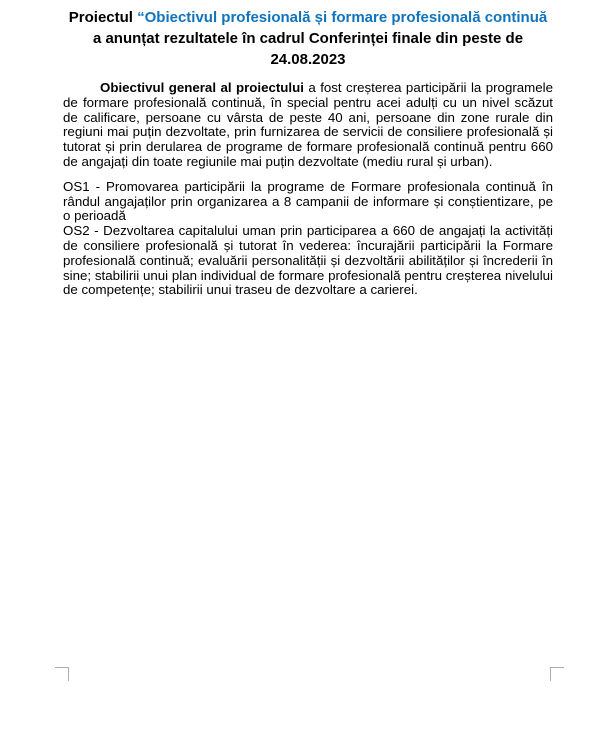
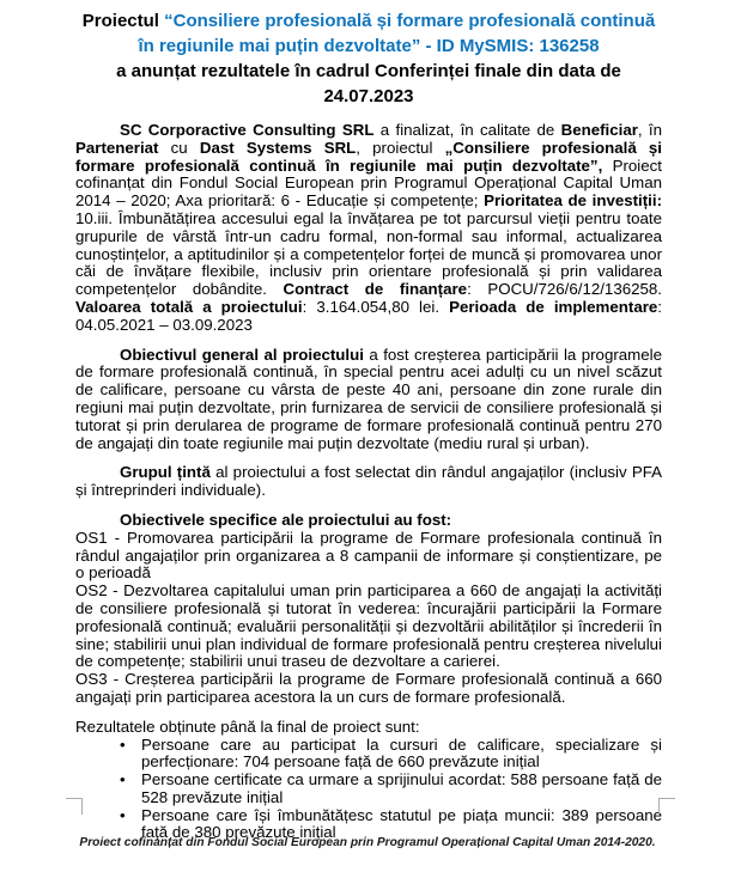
- Proiectul “Obiectivul profesională și formare profesională continuă
+ Proiectul “Consiliere profesională și formare profesională continuă
+ în regiunile mai puțin dezvoltate” - ID MySMIS: 136258
- a anunțat rezultatele în cadrul Conferinței finale din peste de
+ a anunțat rezultatele în cadrul Conferinței finale din data de
- 24.08.2023
+ 24.07.2023
+ SC Corporactive Consulting SRL a finalizat, în calitate de Beneficiar, în Parteneriat cu Dast Systems SRL, proiectul „Consiliere profesională și formare profesională continuă în regiunile mai puțin dezvoltate”, Proiect cofinanțat din Fondul Social European prin Programul Operațional Capital Uman 2014 – 2020; Axa prioritară: 6 - Educație și competențe; Prioritatea de investiții: 10.iii. Îmbunătățirea accesului egal la învățarea pe tot parcursul vieții pentru toate grupurile de vârstă într-un cadru formal, non-formal sau informal, actualizarea cunoștințelor, a aptitudinilor și a competențelor forței de muncă și promovarea unor căi de învățare flexibile, inclusiv prin orientare profesională și prin validarea competențelor dobândite. Contract de finanțare: POCU/726/6/12/136258. Valoarea totală a proiectului: 3.164.054,80 lei. Perioada de implementare: 04.05.2021 – 03.09.2023
- Obiectivul general al proiectului a fost creșterea participării la programele de formare profesională continuă, în special pentru acei adulți cu un nivel scăzut de calificare, persoane cu vârsta de peste 40 ani, persoane din zone rurale din regiuni mai puțin dezvoltate, prin furnizarea de servicii de consiliere profesională și tutorat și prin derularea de programe de formare profesională continuă pentru 660 de angajați din toate regiunile mai puțin dezvoltate (mediu rural și urban).
+ Obiectivul general al proiectului a fost creșterea participării la programele de formare profesională continuă, în special pentru acei adulți cu un nivel scăzut de calificare, persoane cu vârsta de peste 40 ani, persoane din zone rurale din regiuni mai puțin dezvoltate, prin furnizarea de servicii de consiliere profesională și tutorat și prin derularea de programe de formare profesională continuă pentru 270 de angajați din toate regiunile mai puțin dezvoltate (mediu rural și urban).
+ Grupul țintă al proiectului a fost selectat din rândul angajaților (inclusiv PFA și întreprinderi individuale).
+ Obiectivele specifice ale proiectului au fost:
  OS1 - Promovarea participării la programe de Formare profesionala continuă în rândul angajaților prin organizarea a 8 campanii de informare și conștientizare, pe o perioadă
  OS2 - Dezvoltarea capitalului uman prin participarea a 660 de angajați la activități de consiliere profesională și tutorat în vederea: încurajării participării la Formare profesională continuă; evaluării personalității și dezvoltării abilităților și încrederii în sine; stabilirii unui plan individual de formare profesională pentru creșterea nivelului de competențe; stabilirii unui traseu de dezvoltare a carierei.
+ OS3 - Creșterea participării la programe de Formare profesională continuă a 660 angajați prin participarea acestora la un curs de formare profesională.
+ Rezultatele obținute până la final de proiect sunt:
+ Persoane care au participat la cursuri de calificare, specializare și perfecționare: 704 persoane față de 660 prevăzute inițial
+ Persoane certificate ca urmare a sprijinului acordat: 588 persoane față de 528 prevăzute inițial
+ Persoane care își îmbunătățesc statutul pe piața muncii: 389 persoane față de 380 prevăzute inițial
+ Proiect cofinanțat din Fondul Social European prin Programul Operațional Capital Uman 2014-2020.
